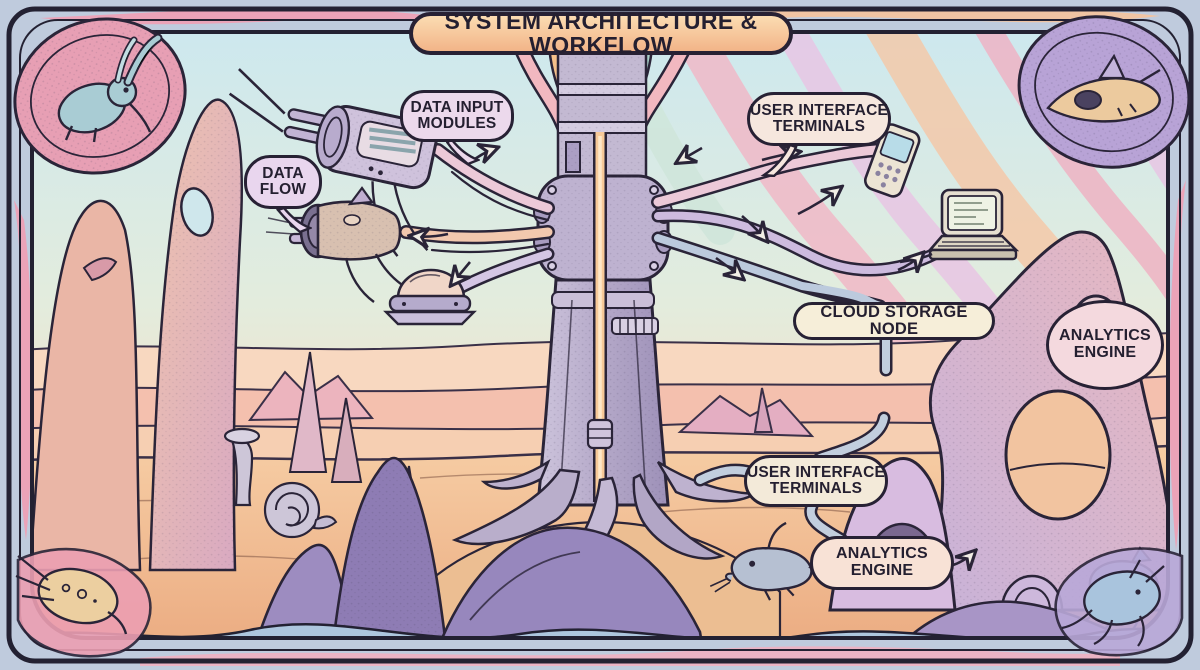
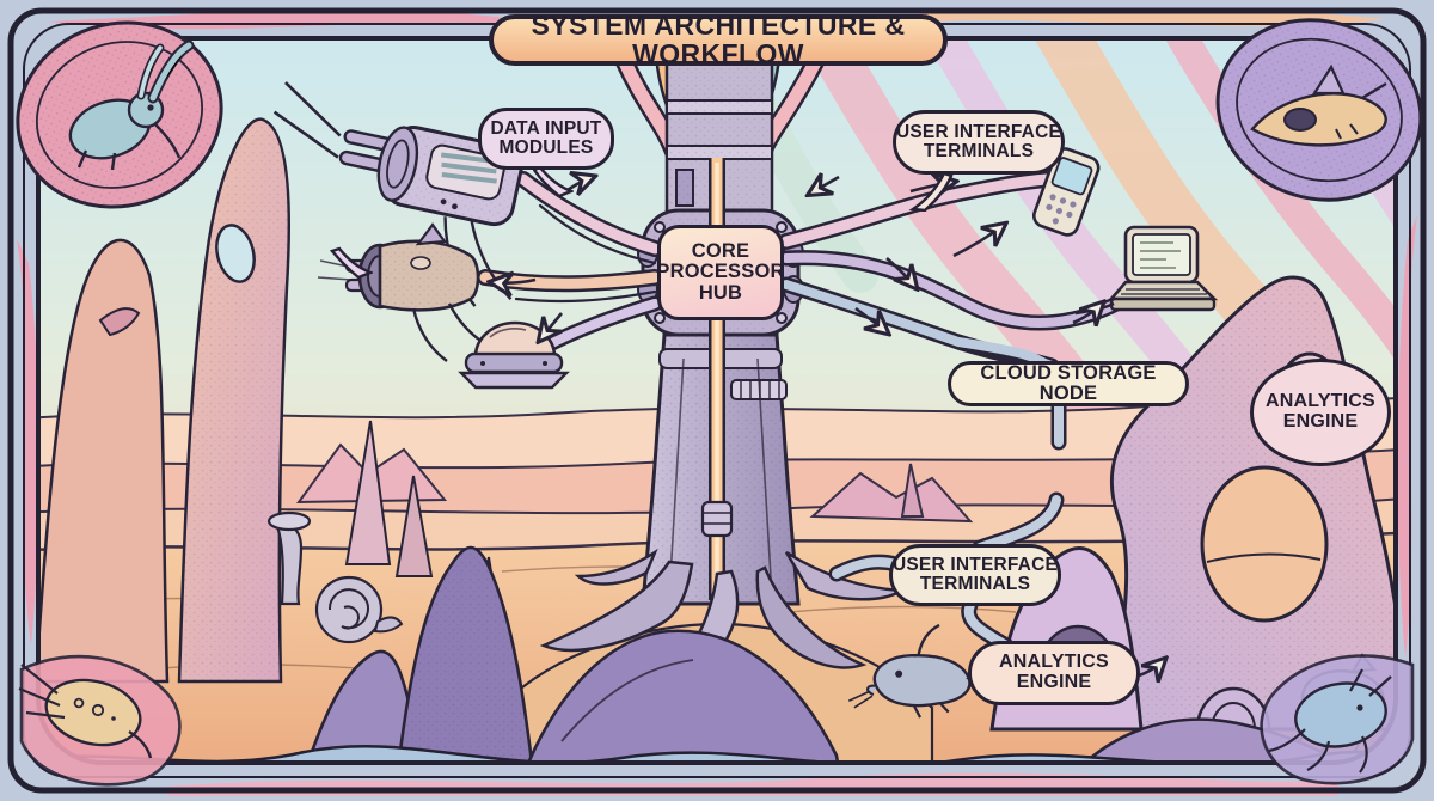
  SYSTEM ARCHITECTURE & WORKFLOW
  DATA INPUT
  MODULES
- DATA
- FLOW
  USER INTERFACE
  TERMINALS
+ CORE
+ PROCESSOR
+ HUB
  CLOUD STORAGE NODE
  ANALYTICS
  ENGINE
  USER INTERFACE
  TERMINALS
  ANALYTICS
  ENGINE
